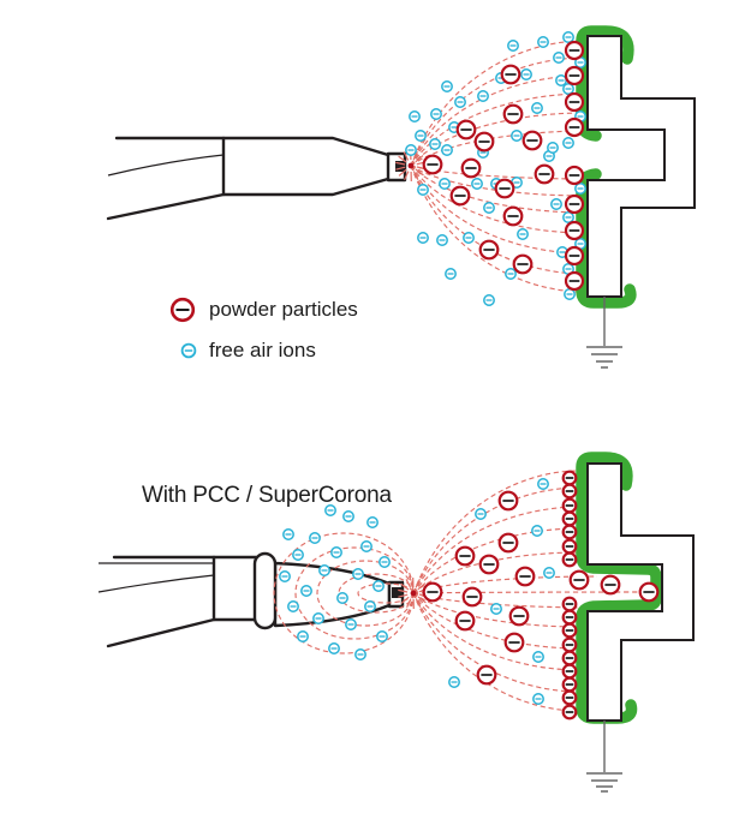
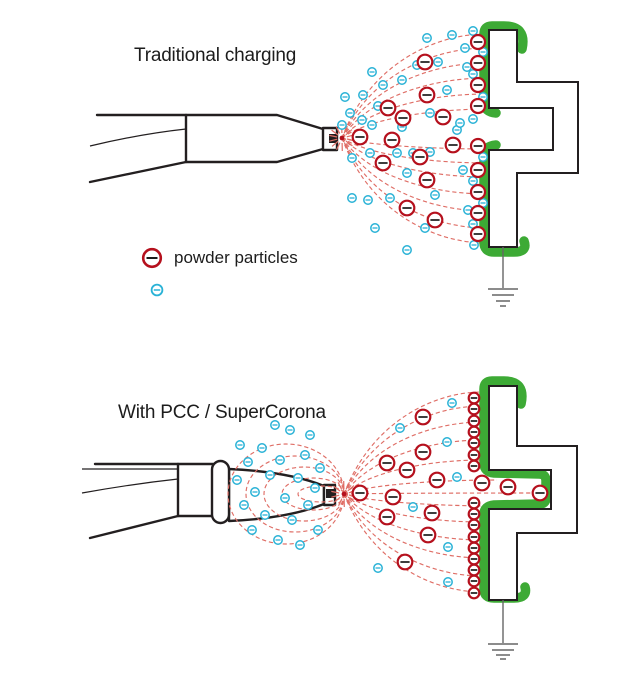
+ Traditional charging
  With PCC / SuperCorona
  powder particles
- free air ions
